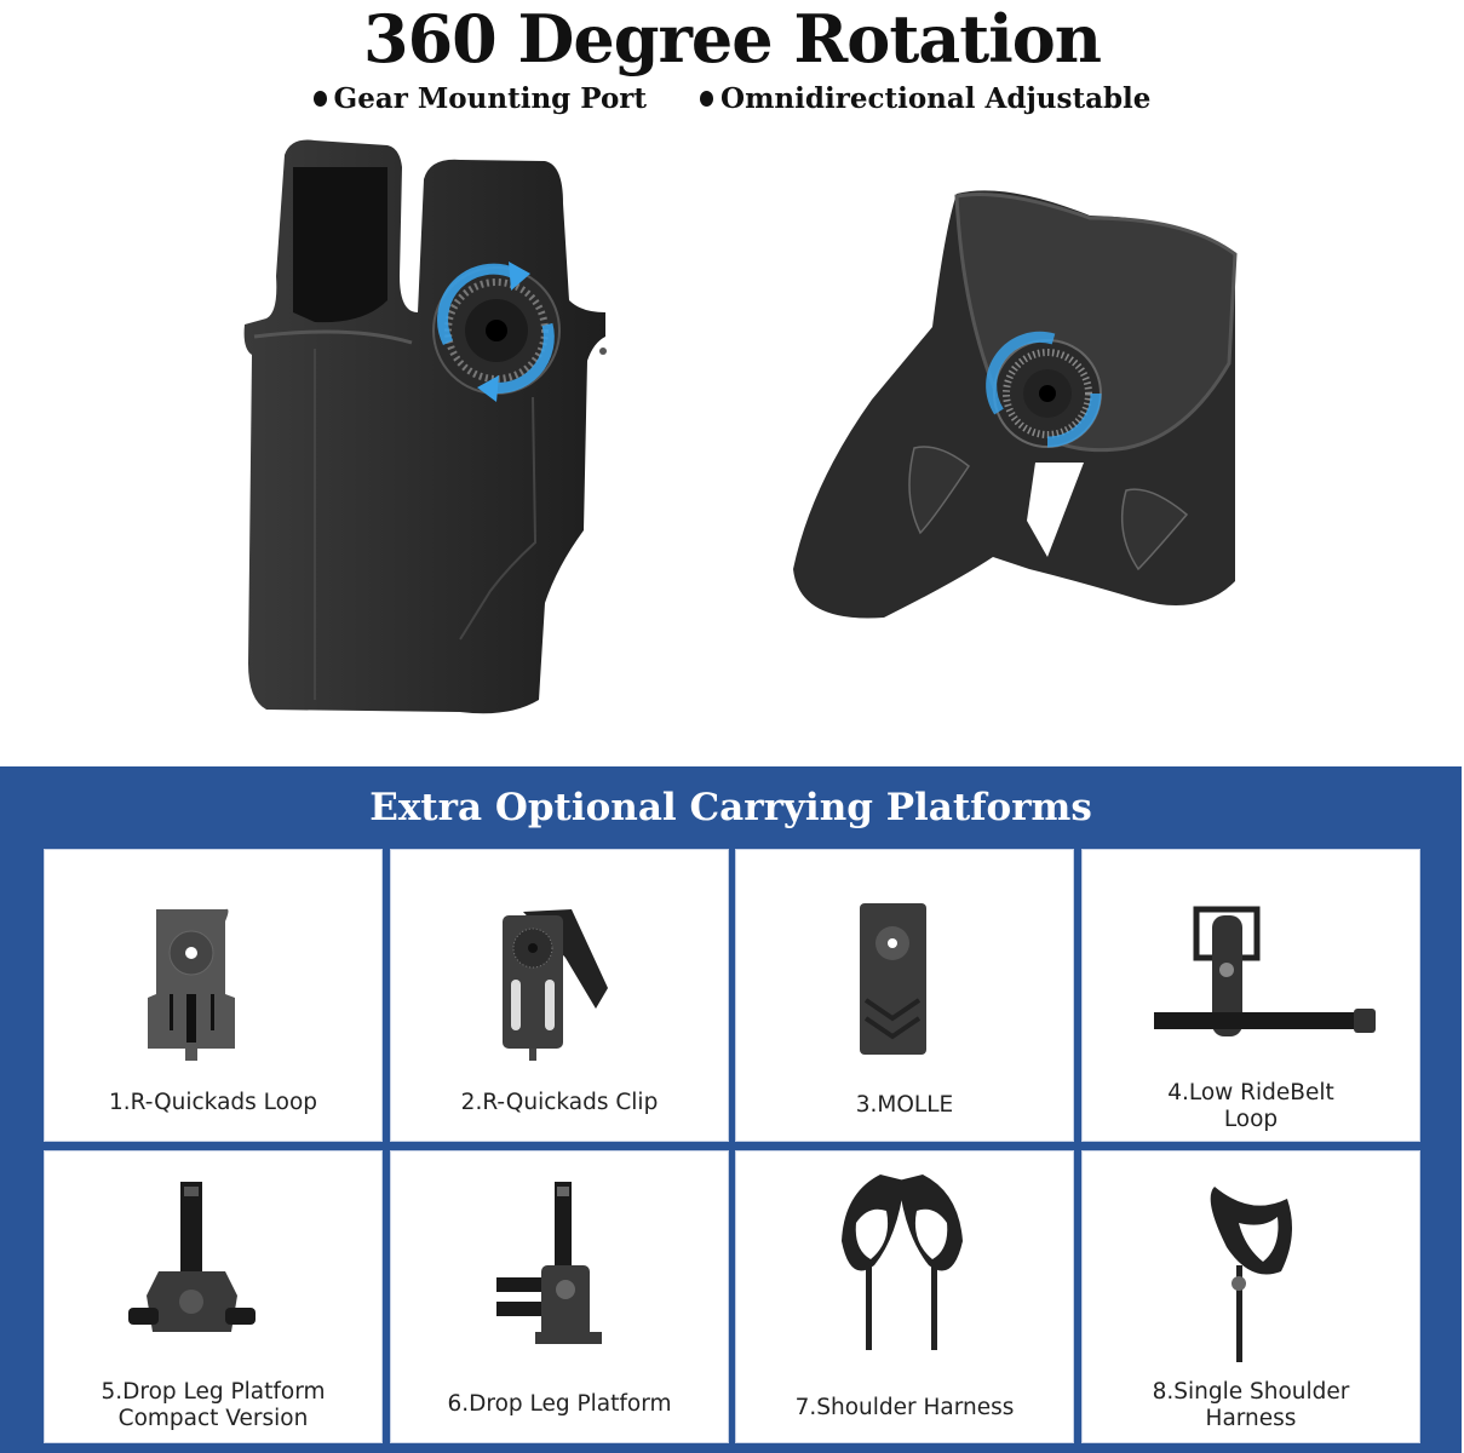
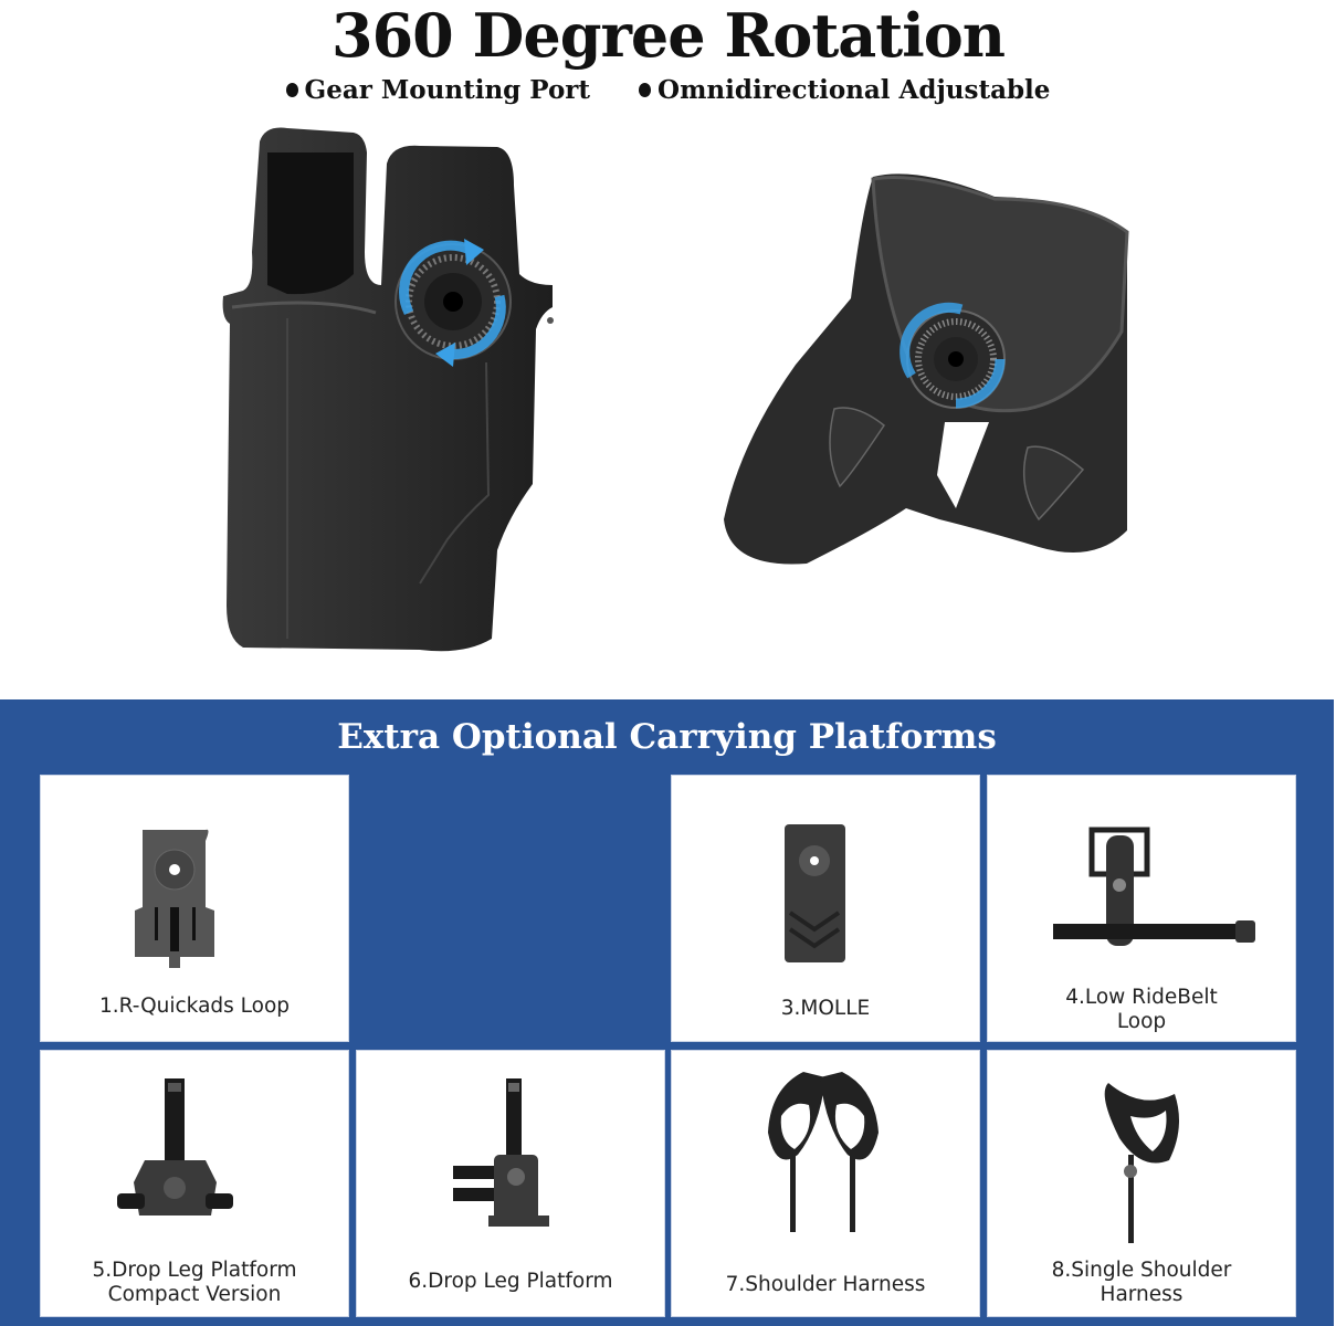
  360 Degree Rotation
  Gear Mounting Port Omnidirectional Adjustable
  Extra Optional Carrying Platforms
  1.R-Quickads Loop
- 2.R-Quickads Clip
  3.MOLLE
  4.Low RideBelt
  Loop
  5.Drop Leg Platform
  Compact Version
  6.Drop Leg Platform
  7.Shoulder Harness
  8.Single Shoulder
  Harness
